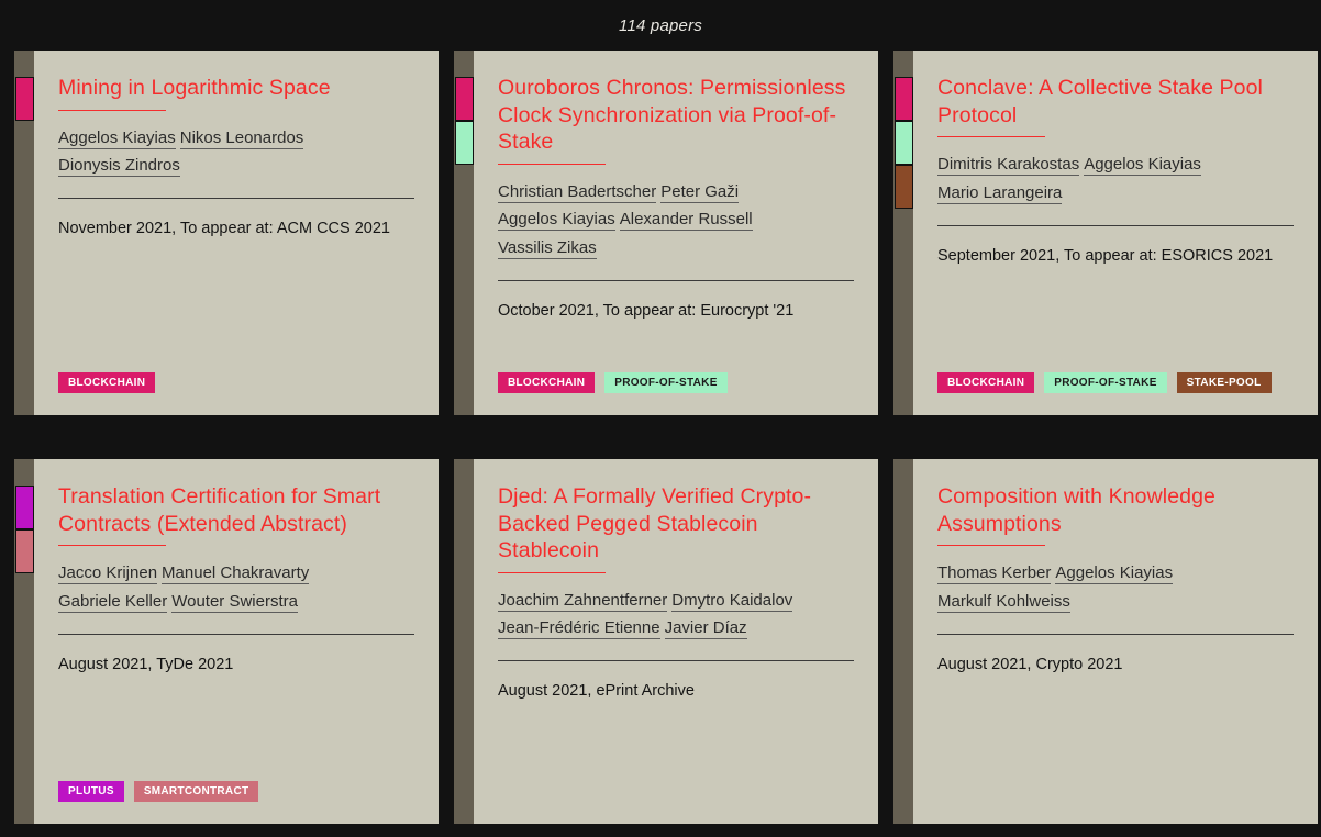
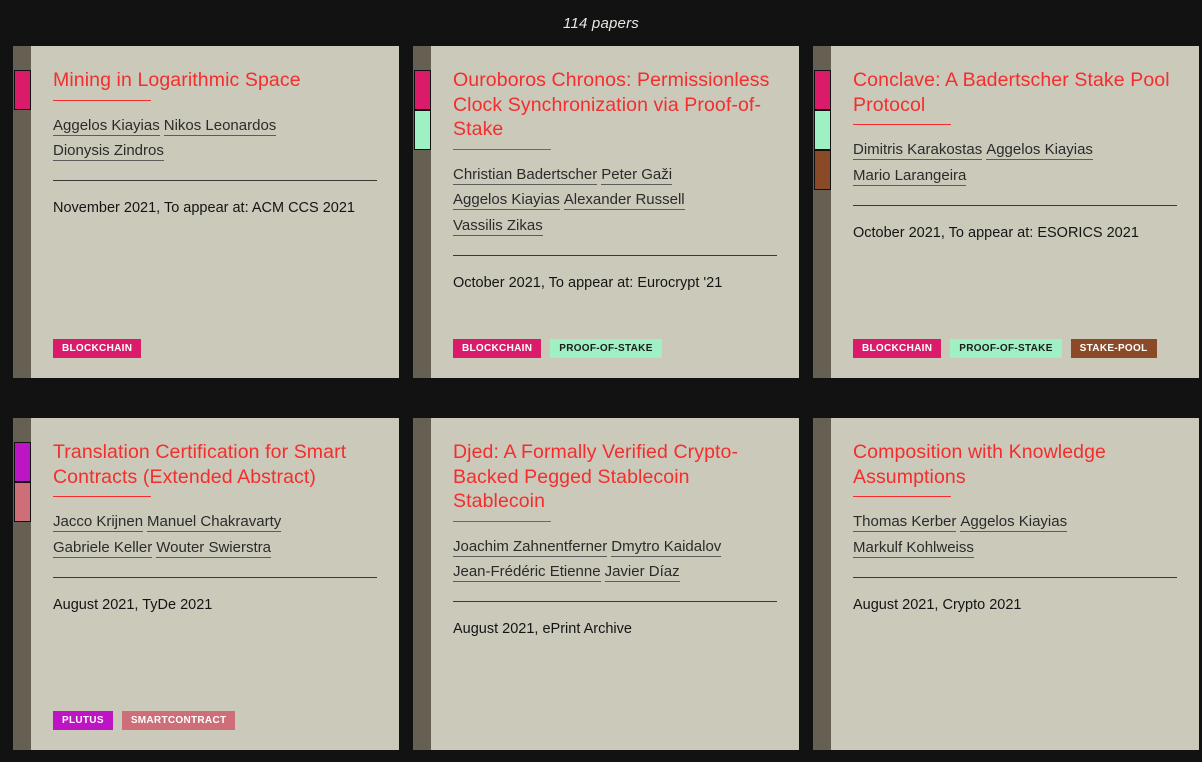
  114 papers
  Mining in Logarithmic Space
  Aggelos Kiayias Nikos Leonardos Dionysis Zindros
  November 2021, To appear at: ACM CCS 2021
  BLOCKCHAIN
  Ouroboros Chronos: Permissionless Clock Synchronization via Proof-of-Stake
  Christian Badertscher Peter Gaži Aggelos Kiayias Alexander Russell Vassilis Zikas
  October 2021, To appear at: Eurocrypt '21
  BLOCKCHAIN
  PROOF-OF-STAKE
- Conclave: A Collective Stake Pool Protocol
+ Conclave: A Badertscher Stake Pool Protocol
  Dimitris Karakostas Aggelos Kiayias Mario Larangeira
- September 2021, To appear at: ESORICS 2021
+ October 2021, To appear at: ESORICS 2021
  BLOCKCHAIN
  PROOF-OF-STAKE
  STAKE-POOL
  Translation Certification for Smart Contracts (Extended Abstract)
  Jacco Krijnen Manuel Chakravarty Gabriele Keller Wouter Swierstra
  August 2021, TyDe 2021
  PLUTUS
  SMARTCONTRACT
  Djed: A Formally Verified Crypto-Backed Pegged Stablecoin Stablecoin
  Joachim Zahnentferner Dmytro Kaidalov Jean-Frédéric Etienne Javier Díaz
  August 2021, ePrint Archive
  Composition with Knowledge Assumptions
  Thomas Kerber Aggelos Kiayias Markulf Kohlweiss
  August 2021, Crypto 2021
